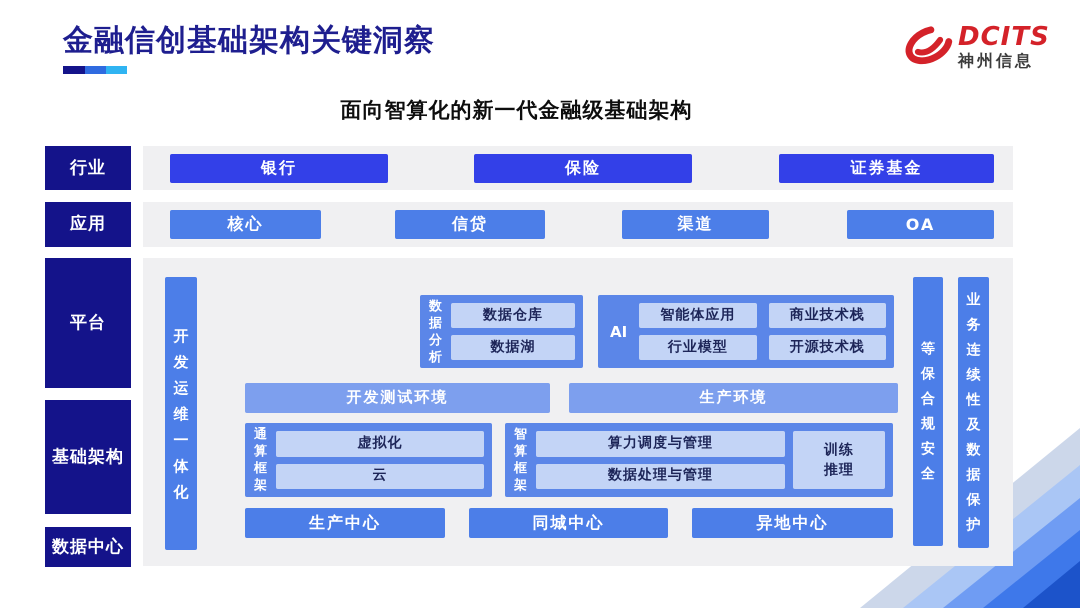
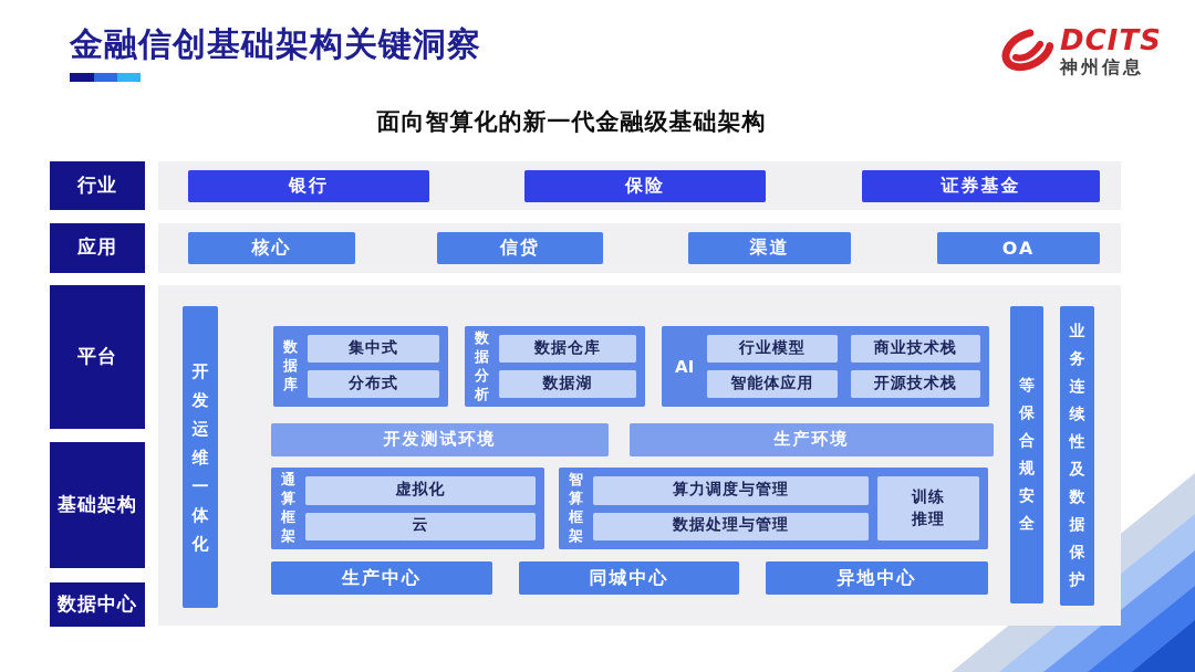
  金融信创基础架构关键洞察
  DCITS
  神州信息
  面向智算化的新一代金融级基础架构
  行业
  应用
  平台
  基础架构
  数据中心
  银行
  保险
  证券基金
  核心
  信贷
  渠道
  OA
  开发运维一体化
  等保合规安全
  业务连续性及数据保护
+ 数据库
+ 集中式
+ 分布式
  数据分析
  数据仓库
  数据湖
  AI
- 智能体应用
+ 行业模型
  商业技术栈
- 行业模型
+ 智能体应用
  开源技术栈
  开发测试环境
  生产环境
  通算框架
  虚拟化
  云
  智算框架
  算力调度与管理
  数据处理与管理
  训练
  推理
  生产中心
  同城中心
  异地中心
